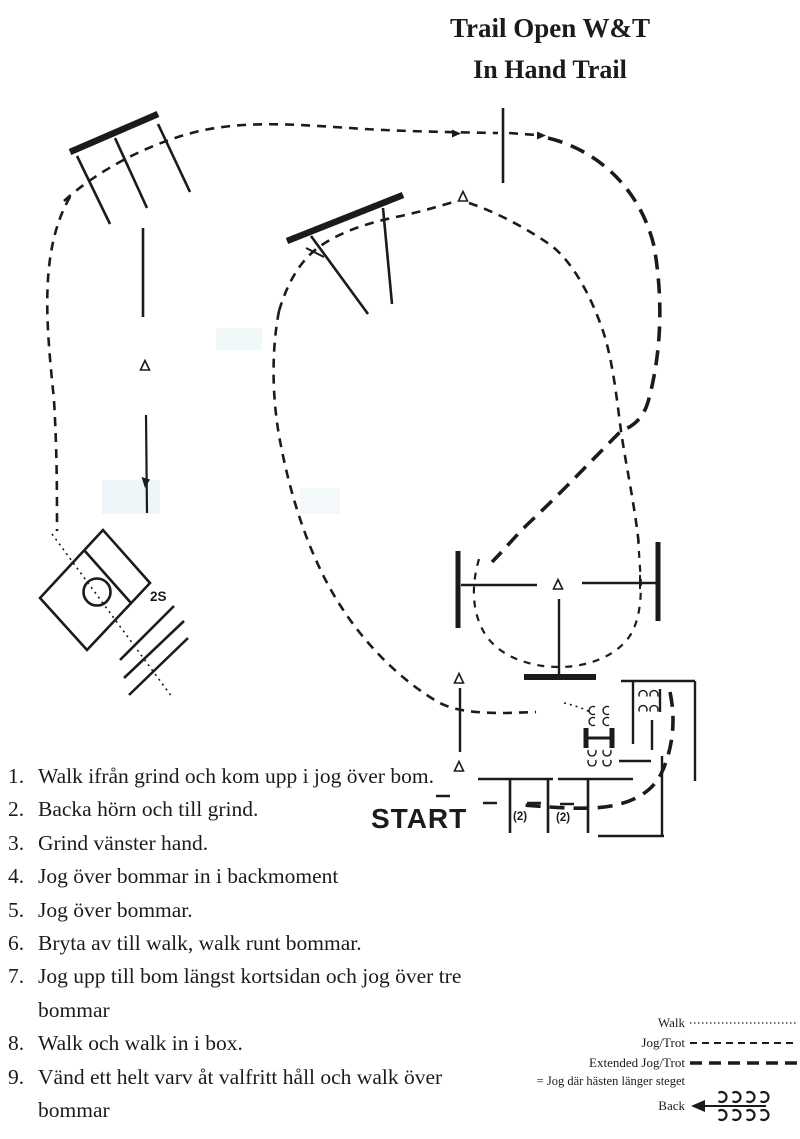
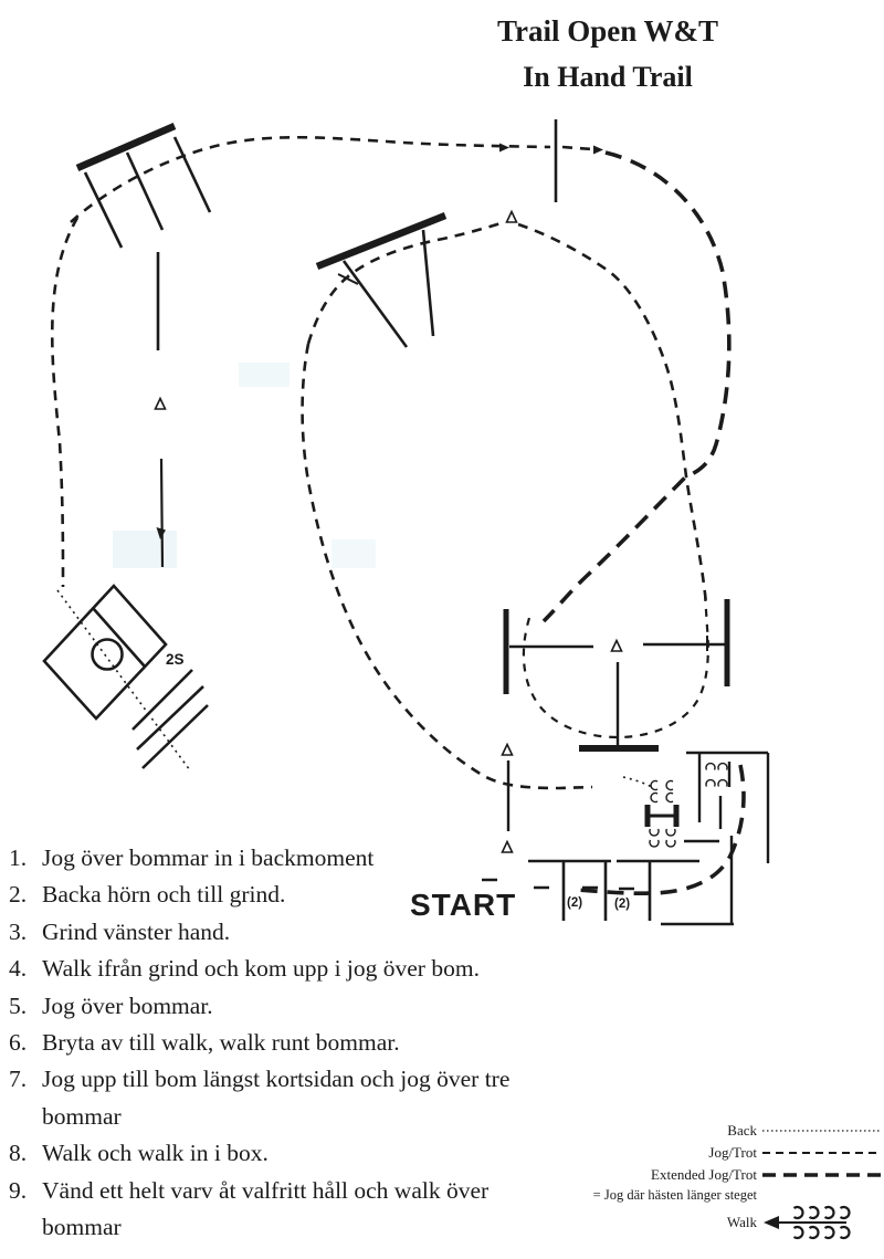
  Trail Open W&T
  In Hand Trail
  START
  2S
  (2)
  (2)
  1.
- Walk ifrån grind och kom upp i jog över bom.
+ Jog över bommar in i backmoment
  2.
  Backa hörn och till grind.
  3.
  Grind vänster hand.
  4.
- Jog över bommar in i backmoment
+ Walk ifrån grind och kom upp i jog över bom.
  5.
  Jog över bommar.
  6.
  Bryta av till walk, walk runt bommar.
  7.
  Jog upp till bom längst kortsidan och jog över tre
  bommar
  8.
  Walk och walk in i box.
  9.
  Vänd ett helt varv åt valfritt håll och walk över
  bommar
- Walk
+ Back
  Jog/Trot
  Extended Jog/Trot
  = Jog där hästen länger steget
- Back
+ Walk
